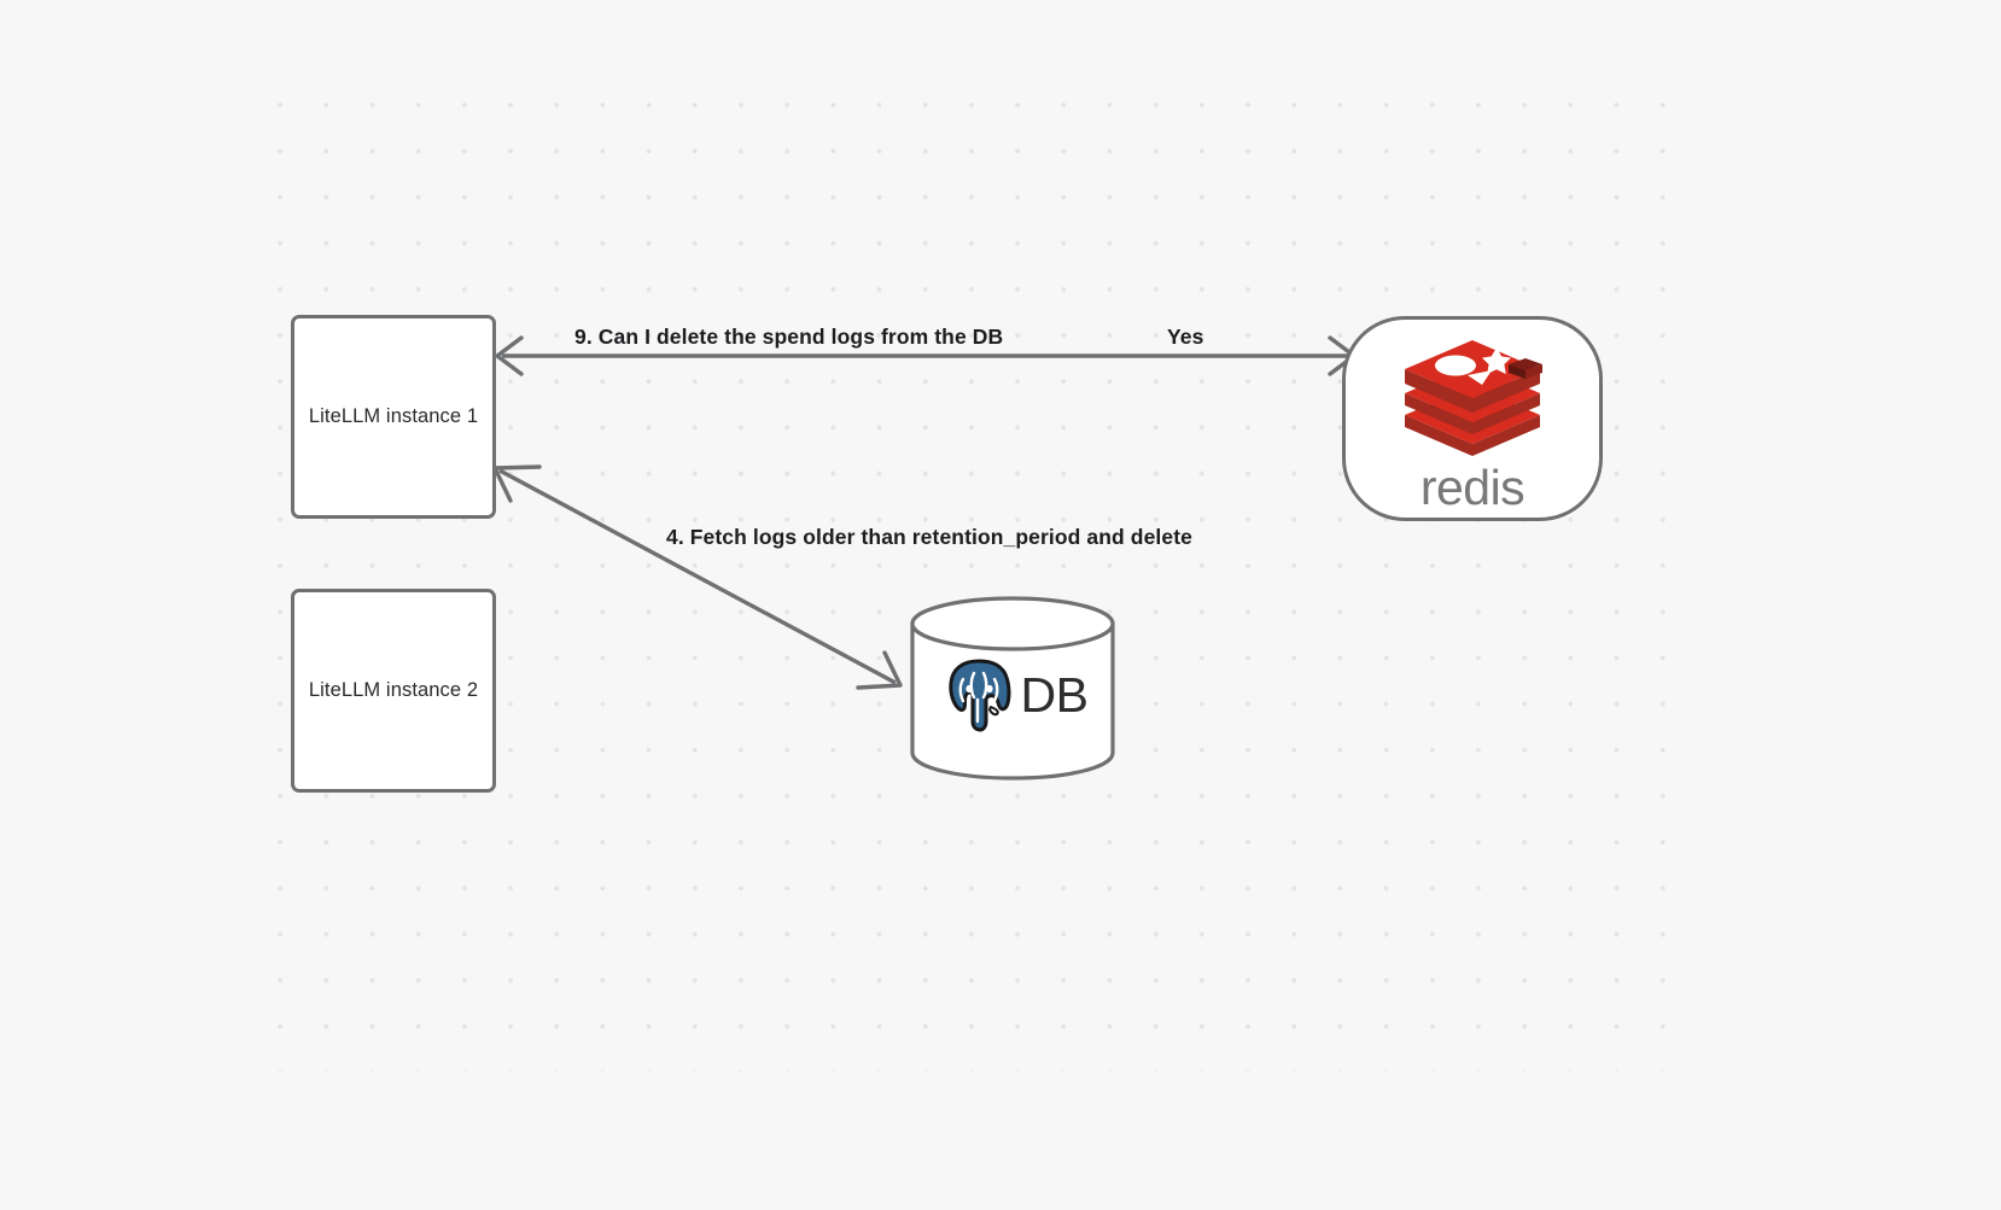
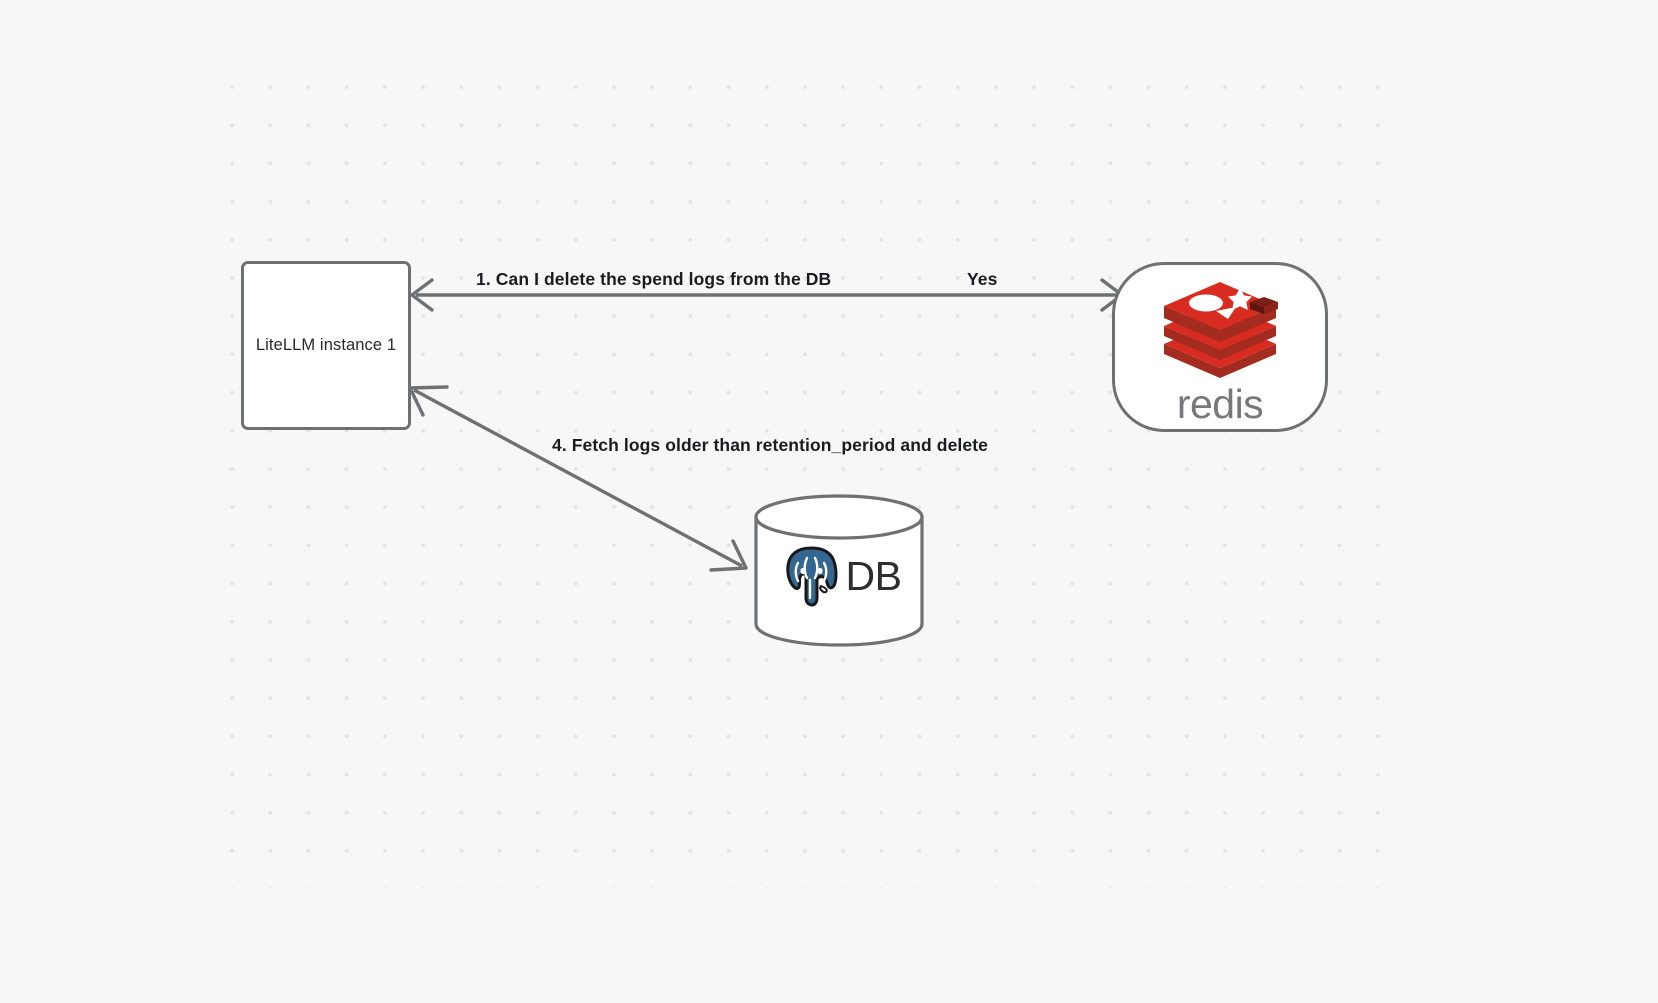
- 9. Can I delete the spend logs from the DB
+ 1. Can I delete the spend logs from the DB
  Yes
  4. Fetch logs older than retention_period and delete
  LiteLLM instance 1
- LiteLLM instance 2
  redis
  DB
